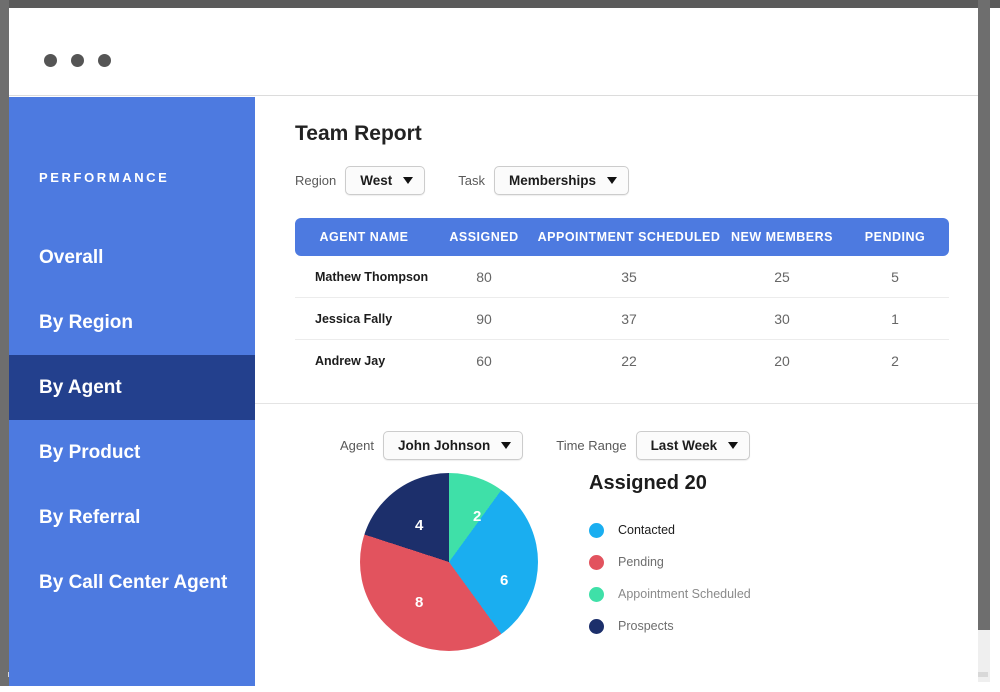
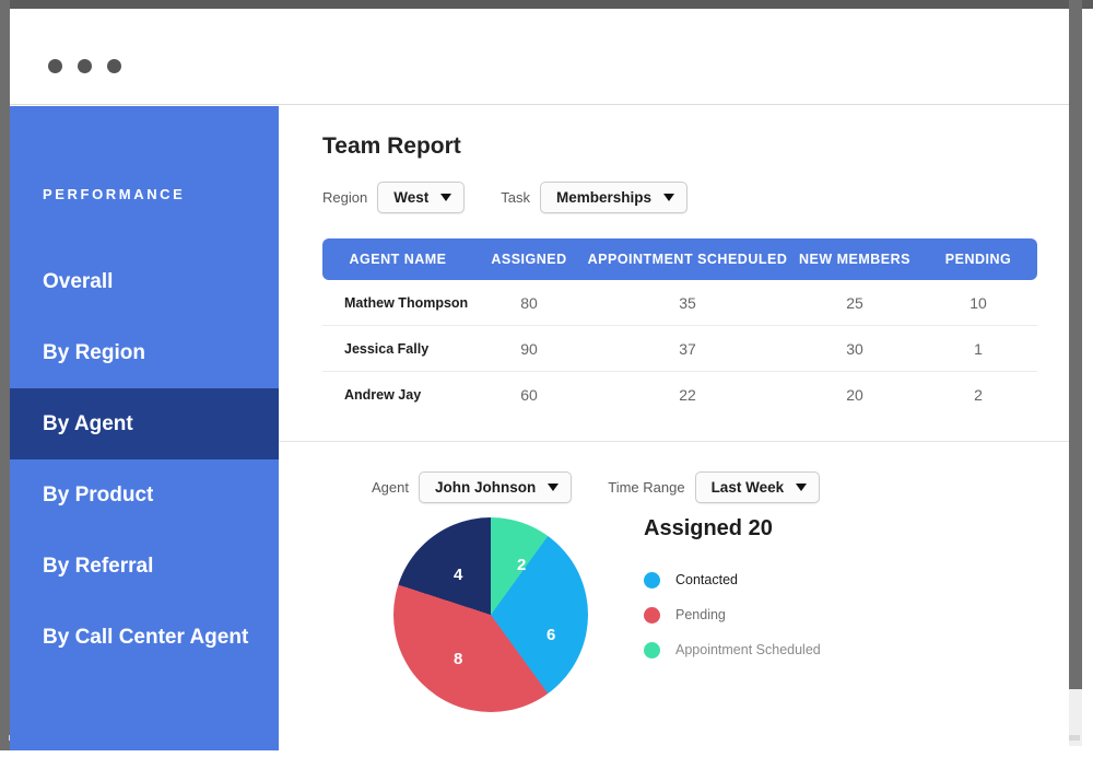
  PERFORMANCE
  Overall
  By Region
  By Agent
  By Product
  By Referral
  By Call Center Agent
  Team Report
  Region
  West
  Task
  Memberships
  AGENT NAME
  ASSIGNED
  APPOINTMENT SCHEDULED
  NEW MEMBERS
  PENDING
  Mathew Thompson
  80
  35
  25
- 5
+ 10
  Jessica Fally
  90
  37
  30
  1
  Andrew Jay
  60
  22
  20
  2
  Agent
  John Johnson
  Time Range
  Last Week
  2
  6
  8
  4
  Assigned 20
  Contacted
  Pending
  Appointment Scheduled
- Prospects
